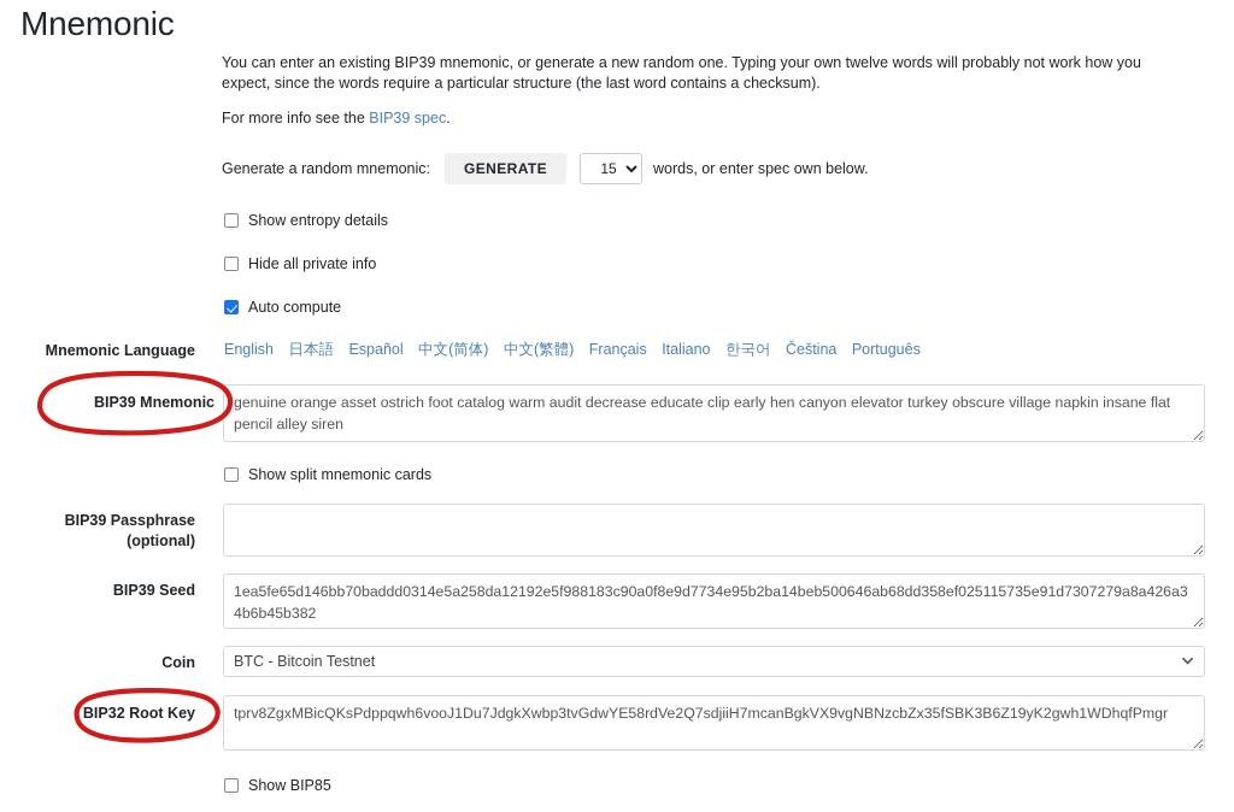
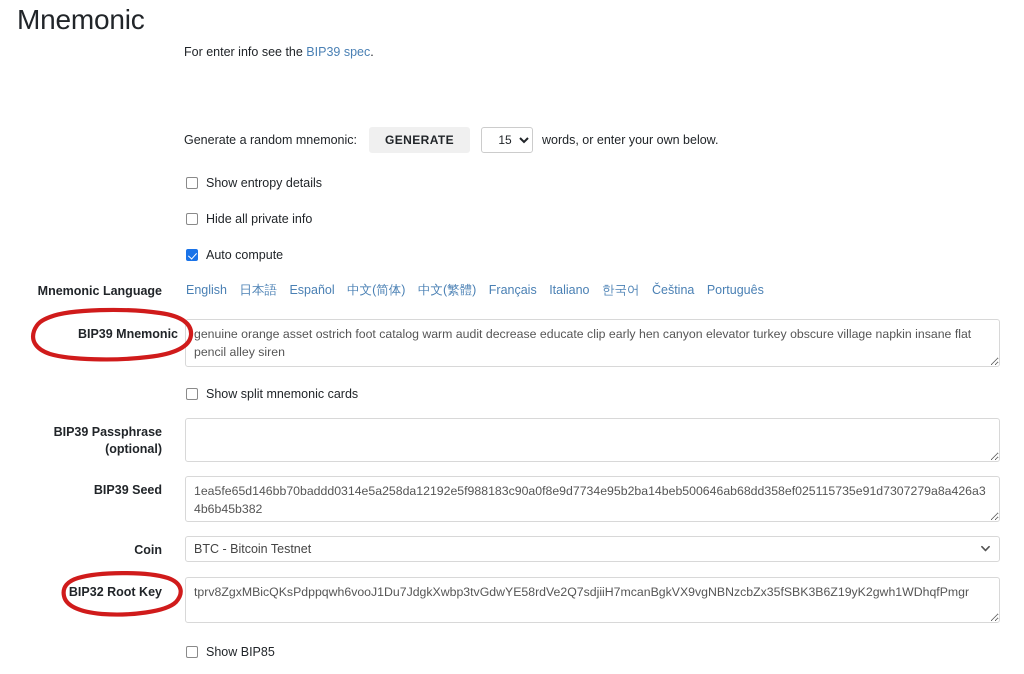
  Mnemonic
- You can enter an existing BIP39 mnemonic, or generate a new random one. Typing your own twelve words will probably not work how you expect, since the words require a particular structure (the last word contains a checksum).
- For more info see the BIP39 spec.
+ For enter info see the BIP39 spec.
  Generate a random mnemonic:
  GENERATE
  15
- words, or enter spec own below.
+ words, or enter your own below.
  Show entropy details
  Hide all private info
  Auto compute
  Mnemonic Language
  English 日本語 Español 中文(简体) 中文(繁體) Français Italiano 한국어 Čeština Português
  BIP39 Mnemonic
  Show split mnemonic cards
  BIP39 Passphrase
  (optional)
  BIP39 Seed
  Coin
  BTC - Bitcoin Testnet
  BIP32 Root Key
  tprv8ZgxMBicQKsPdppqwh6vooJ1Du7JdgkXwbp3tvGdwYE58rdVe2Q7sdjiiH7mcanBgkVX9vgNBNzcbZx35fSBK3B6Z19yK2gwh1WDhqfPmgr
  Show BIP85
